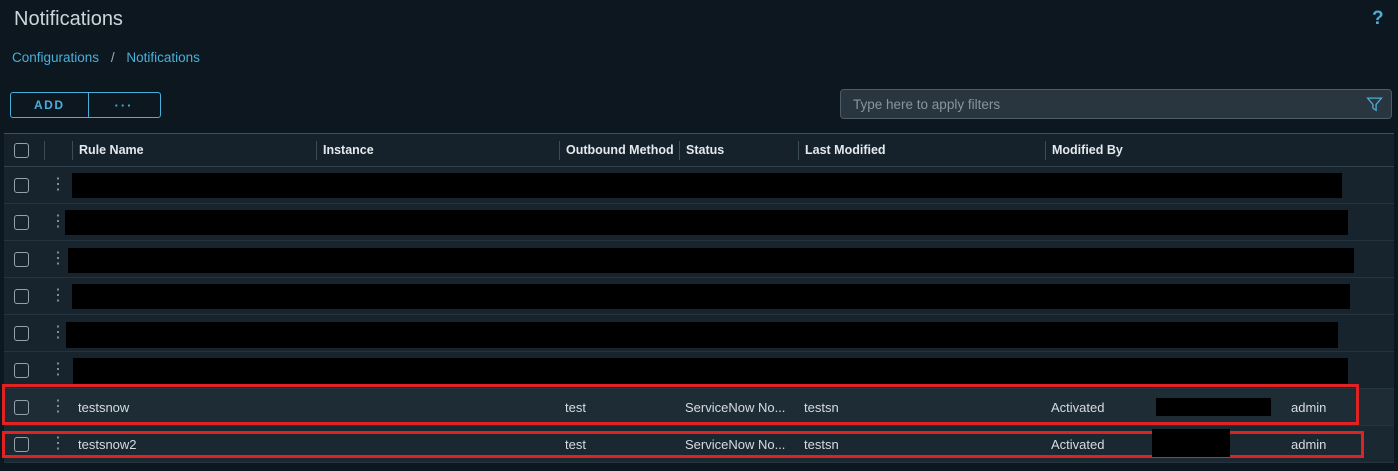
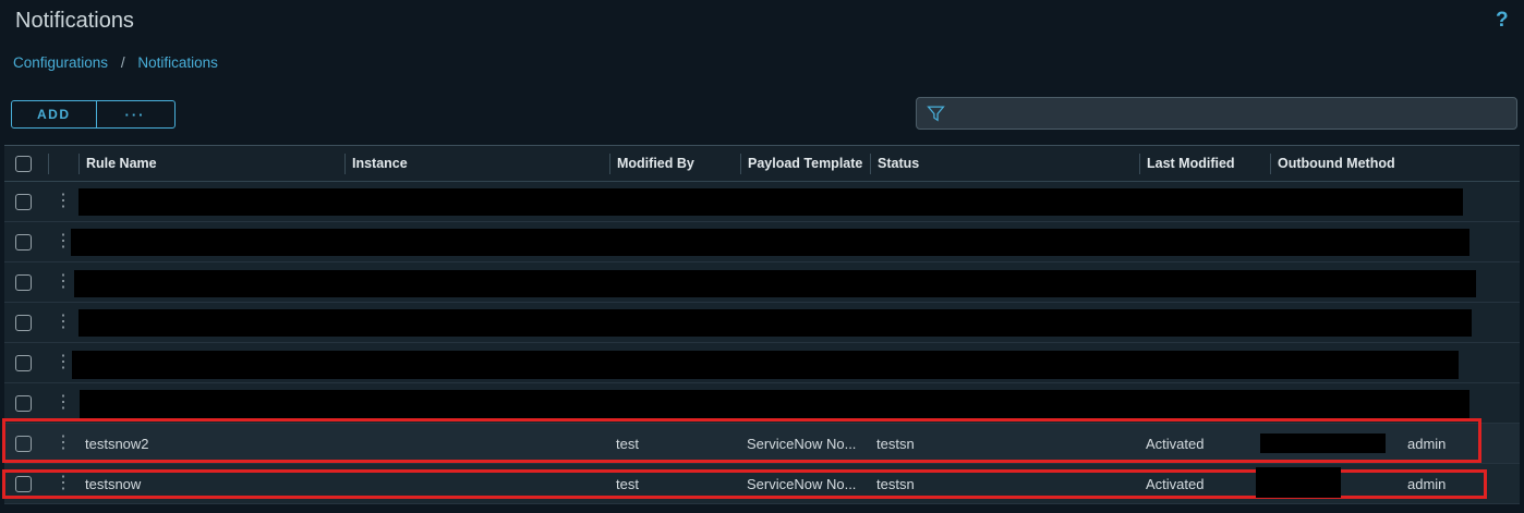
  Notifications
  ?
  Configurations / Notifications
  ADD
  ···
- Type here to apply filters
  Rule Name
  Instance
- Outbound Method
+ Modified By
+ Payload Template
  Status
  Last Modified
- Modified By
+ Outbound Method
  ⋮
  ⋮
  ⋮
  ⋮
  ⋮
  ⋮
  ⋮
- testsnow
+ testsnow2
  test
  ServiceNow No...
  testsn
  Activated
  admin
  ⋮
- testsnow2
+ testsnow
  test
  ServiceNow No...
  testsn
  Activated
  admin
